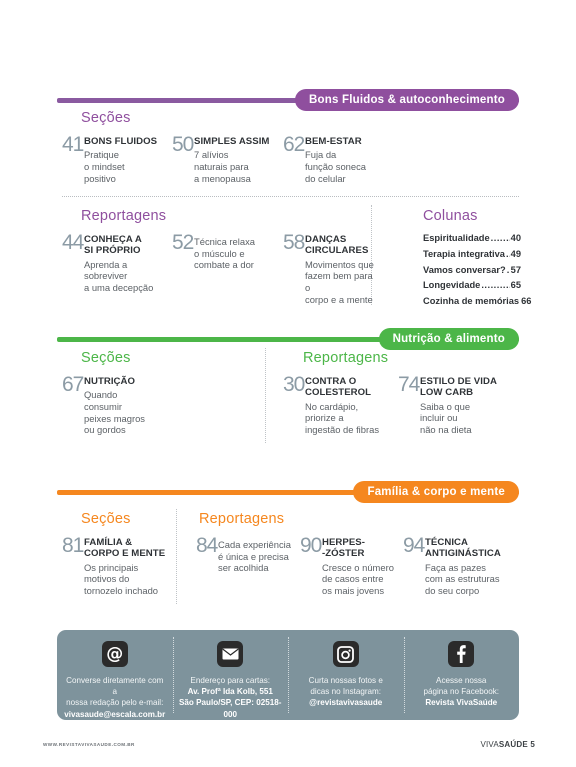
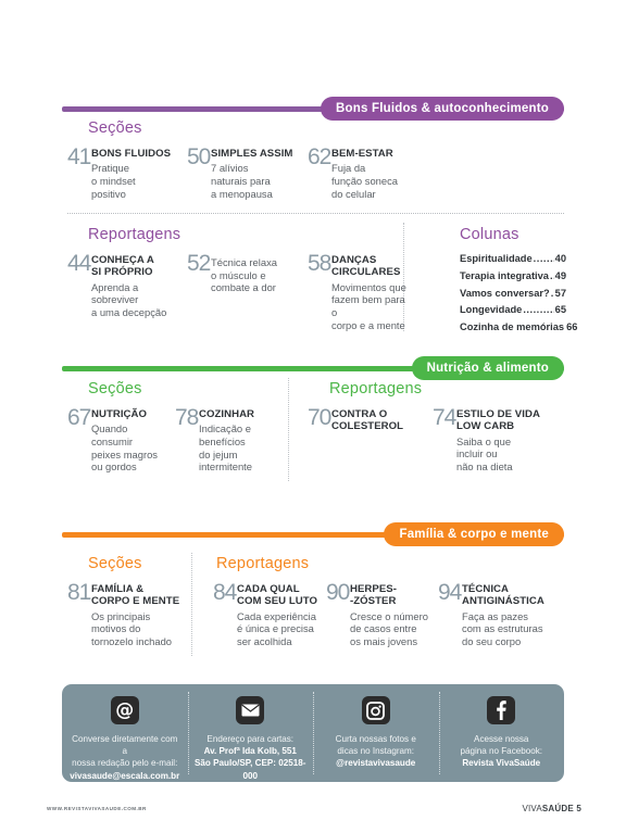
  Bons Fluidos & autoconhecimento
  Seções
  41
  BONS FLUIDOS
  Pratique
  o mindset
  positivo
  50
  SIMPLES ASSIM
  7 alívios
  naturais para
  a menopausa
  62
  BEM-ESTAR
  Fuja da
  função soneca
  do celular
  Reportagens
  Colunas
  44
  CONHEÇA A
  SI PRÓPRIO
  Aprenda a
  sobreviver
  a uma decepção
  52
  Técnica relaxa
  o músculo e
  combate a dor
  58
  DANÇAS
  CIRCULARES
  Movimentos que
  fazem bem para o
  corpo e a mente
  Espiritualidade
  40
  Terapia integrativa
  49
  Vamos conversar?
  57
  Longevidade
  65
  Cozinha de memórias
  66
  Nutrição & alimento
  Seções
  Reportagens
  67
  NUTRIÇÃO
  Quando
  consumir
  peixes magros
  ou gordos
+ 78
+ COZINHAR
+ Indicação e
+ benefícios
+ do jejum
+ intermitente
- 30
+ 70
  CONTRA O
  COLESTEROL
- No cardápio,
- priorize a
- ingestão de fibras
  74
  ESTILO DE VIDA
  LOW CARB
  Saiba o que
  incluir ou
  não na dieta
  Família & corpo e mente
  Seções
  Reportagens
  81
  FAMÍLIA &
  CORPO E MENTE
  Os principais
  motivos do
  tornozelo inchado
  84
+ CADA QUAL
+ COM SEU LUTO
  Cada experiência
  é única e precisa
  ser acolhida
  90
  HERPES-
  -ZÓSTER
  Cresce o número
  de casos entre
  os mais jovens
  94
  TÉCNICA
  ANTIGINÁSTICA
  Faça as pazes
  com as estruturas
  do seu corpo
  @
  Converse diretamente com a
  nossa redação pelo e-mail:
  vivasaude@escala.com.br
  Endereço para cartas:
  Av. Profª Ida Kolb, 551
  São Paulo/SP, CEP: 02518-000
  Curta nossas fotos e
  dicas no Instagram:
  @revistavivasaude
  Acesse nossa
  página no Facebook:
  Revista VivaSaúde
  VIVASAÚDE 5
